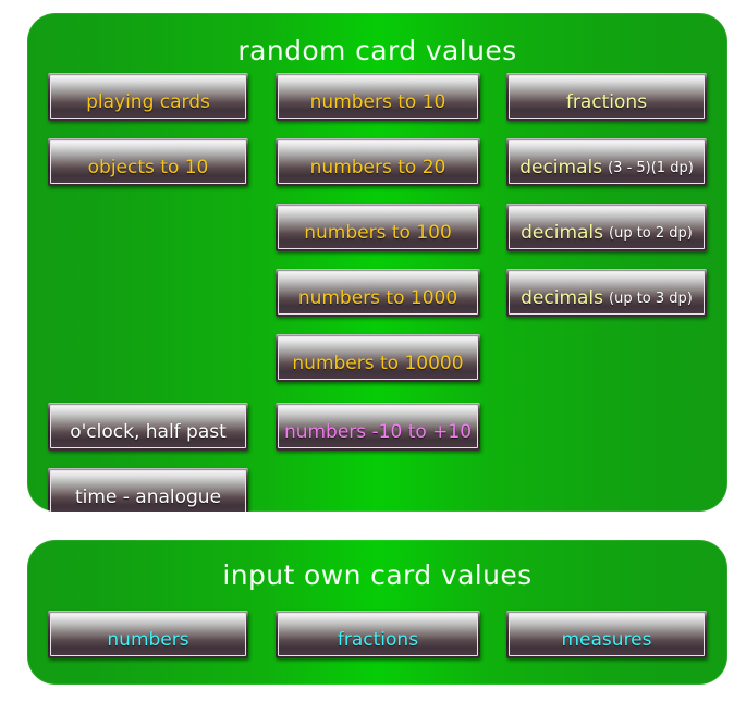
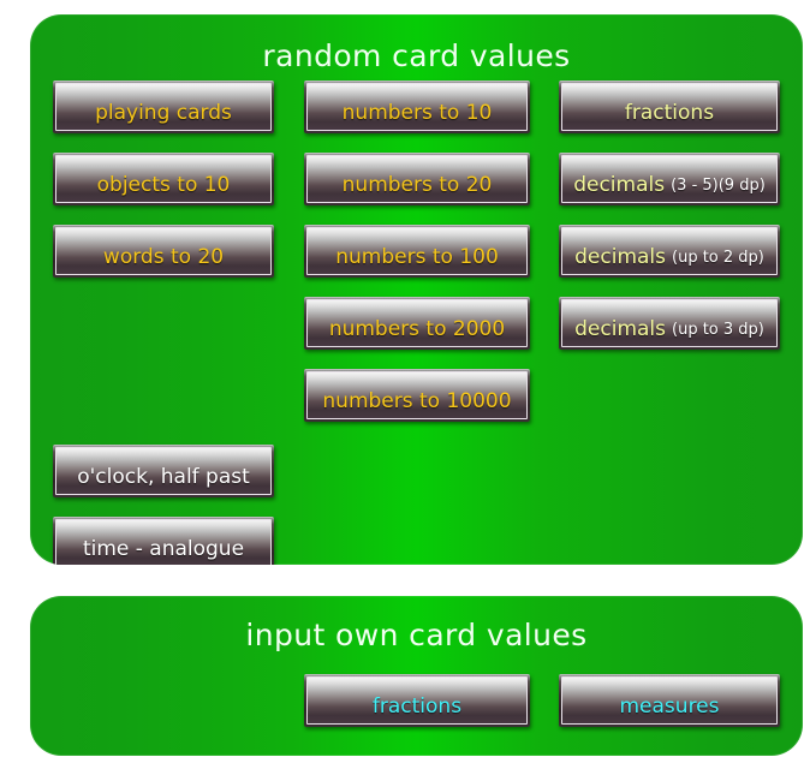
  random card values
  playing cards
  objects to 10
+ words to 20
  o'clock, half past
  time - analogue
  numbers to 10
  numbers to 20
  numbers to 100
- numbers to 1000
+ numbers to 2000
  numbers to 10000
- numbers -10 to +10
  fractions
  decimals
- (3 - 5)(1 dp)
+ (3 - 5)(9 dp)
  decimals
  (up to 2 dp)
  decimals
  (up to 3 dp)
  input own card values
- numbers
  fractions
  measures
